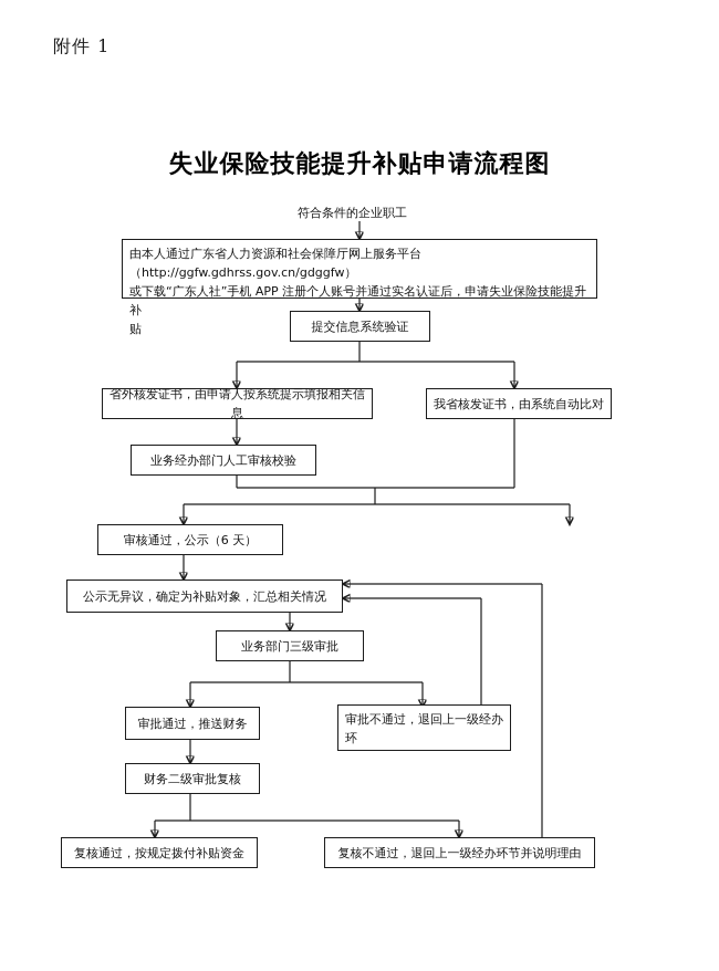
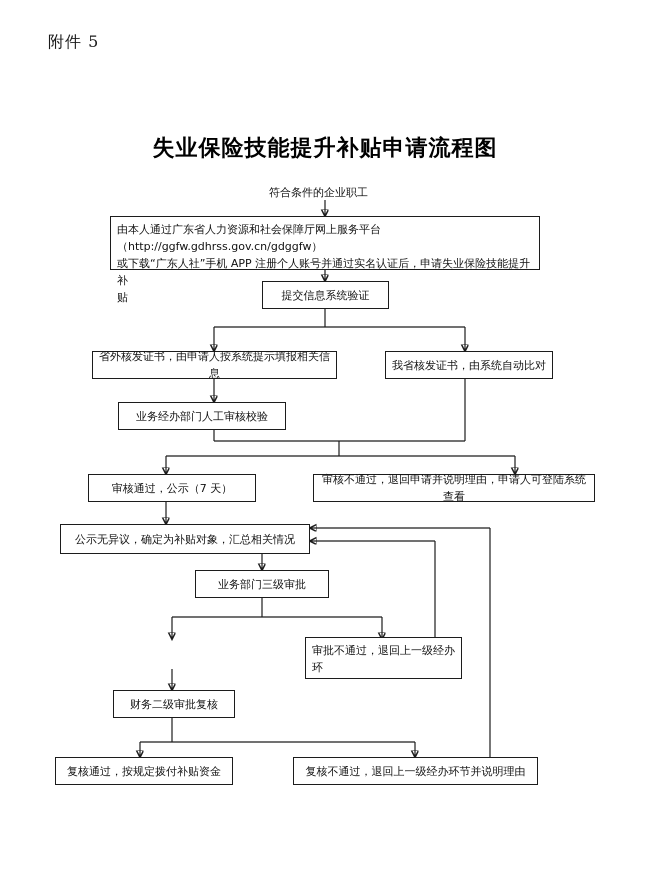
- 附件 1
+ 附件 5
  失业保险技能提升补贴申请流程图
  符合条件的企业职工
  由本人通过广东省人力资源和社会保障厅网上服务平台（http://ggfw.gdhrss.gov.cn/gdggfw）
  或下载“广东人社”手机 APP 注册个人账号并通过实名认证后，申请失业保险技能提升补
  贴
  提交信息系统验证
  省外核发证书，由申请人按系统提示填报相关信息
  我省核发证书，由系统自动比对
  业务经办部门人工审核校验
- 审核通过，公示（6 天）
+ 审核通过，公示（7 天）
+ 审核不通过，退回申请并说明理由，申请人可登陆系统查看
  公示无异议，确定为补贴对象，汇总相关情况
  业务部门三级审批
- 审批通过，推送财务
  审批不通过，退回上一级经办环
  财务二级审批复核
  复核通过，按规定拨付补贴资金
  复核不通过，退回上一级经办环节并说明理由
